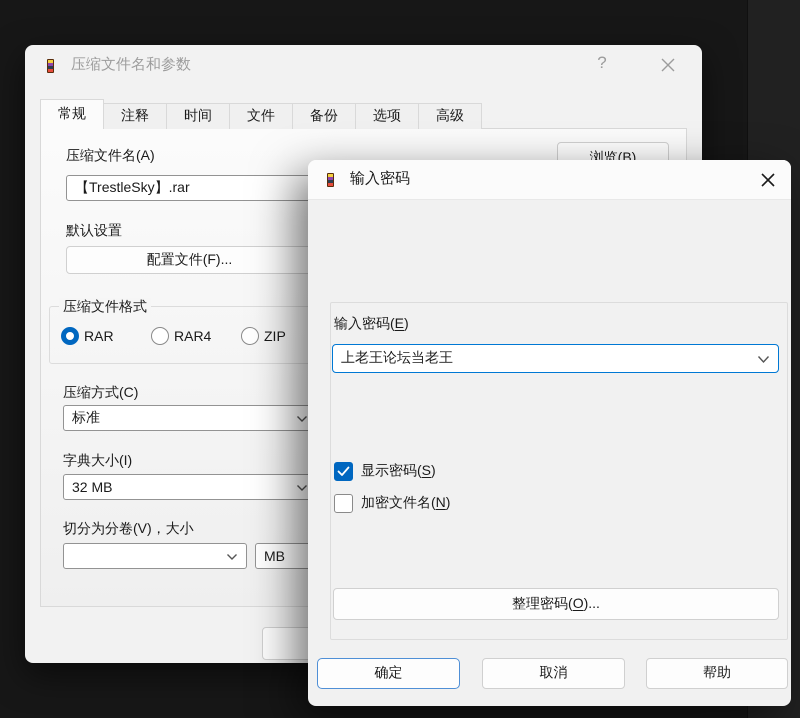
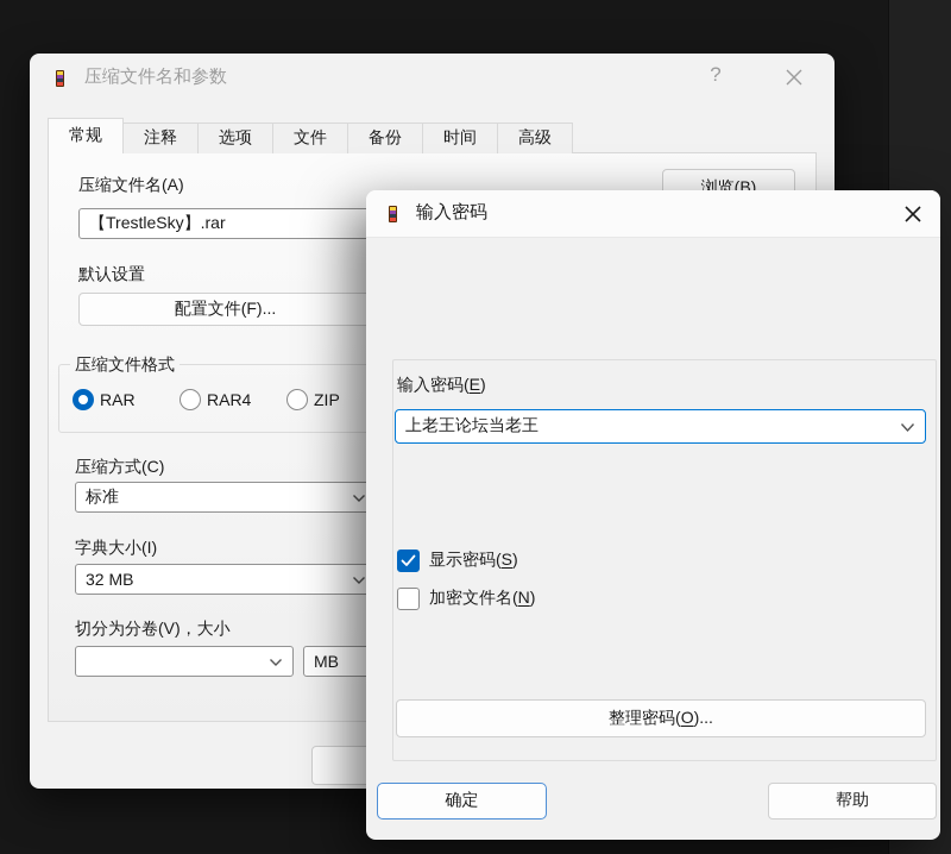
  压缩文件名和参数
  ?
  常规
  注释
- 时间
+ 选项
  文件
  备份
- 选项
+ 时间
  高级
  压缩文件名(A)
  【TrestleSky】.rar
  浏览(B)
  默认设置
  配置文件(F)...
  压缩文件格式
  RAR
  RAR4
  ZIP
  压缩方式(C)
  标准
  字典大小(I)
  32 MB
  切分为分卷(V)，大小
  MB
  输入密码
  输入密码(E)
  上老王论坛当老王
  显示密码(S)
  加密文件名(N)
  整理密码(O)...
  确定
- 取消
  帮助
